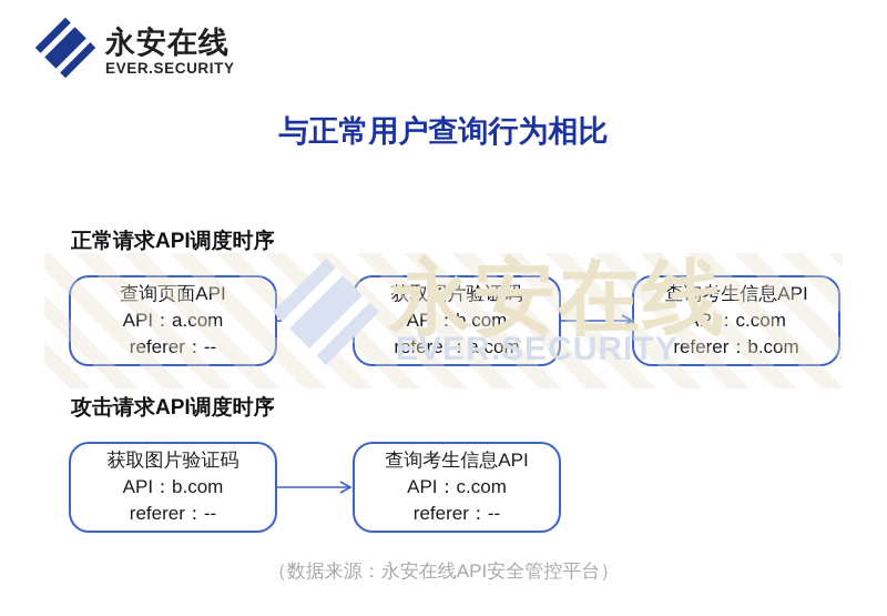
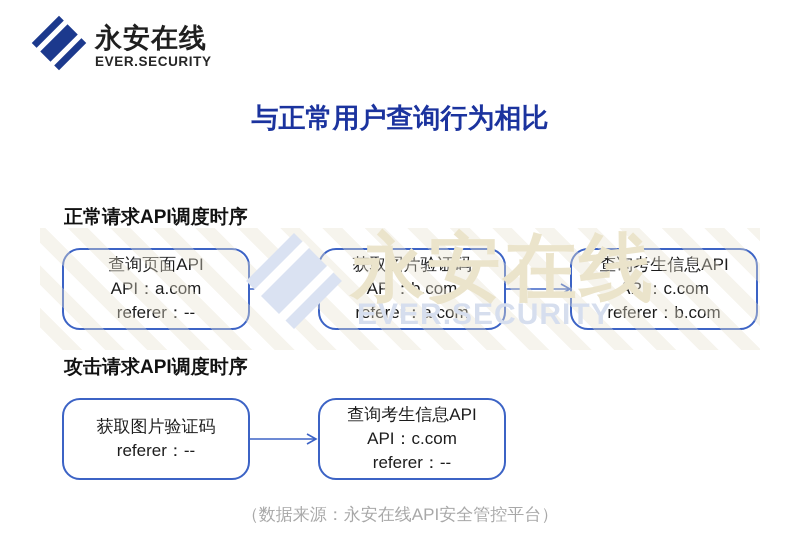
  永安在线
  EVER.SECURITY
  与正常用户查询行为相比
  正常请求API调度时序
  攻击请求API调度时序
  获取图片验证码
- API：b.com
  referer：--
  查询考生信息API
  API：c.com
  referer：--
  永安在线
  EVER.SECURITY
  （数据来源：永安在线API安全管控平台）
